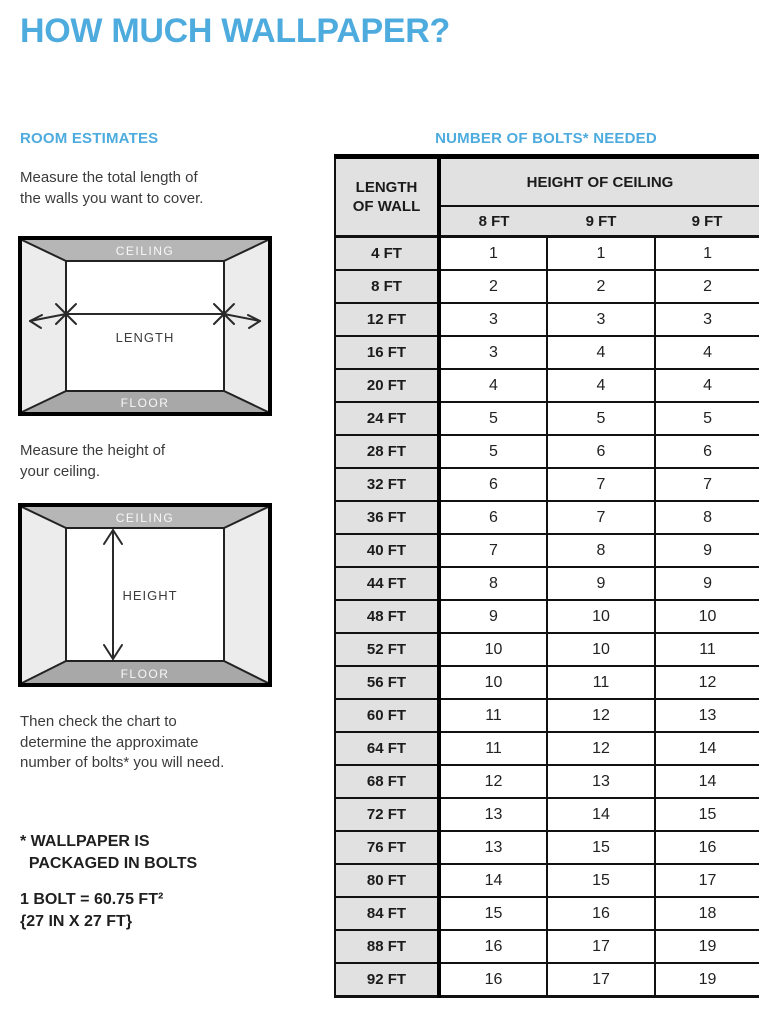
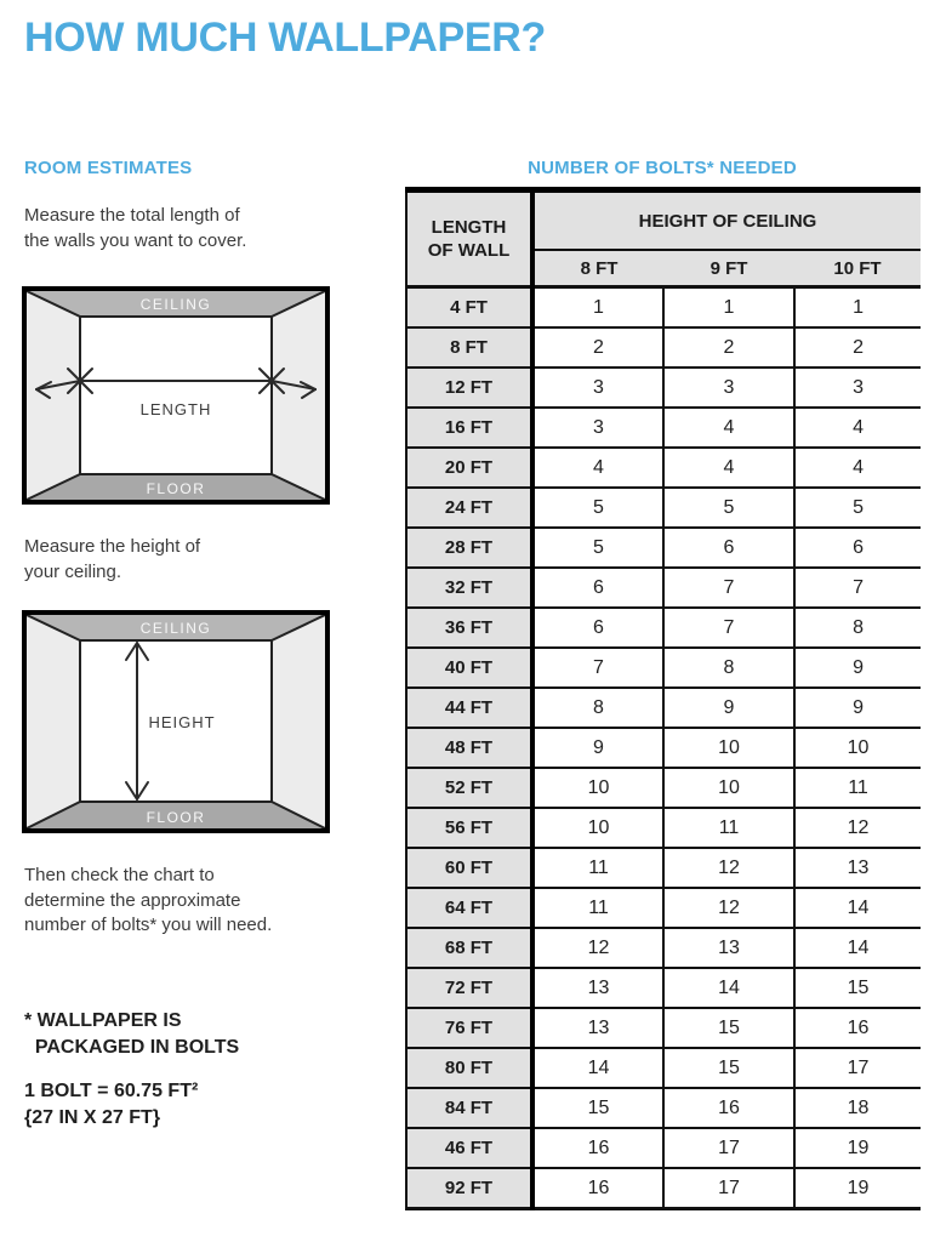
  HOW MUCH WALLPAPER?
  ROOM ESTIMATES
  Measure the total length of
  the walls you want to cover.
  CEILING
  FLOOR
  LENGTH
  Measure the height of
  your ceiling.
  CEILING
  FLOOR
  HEIGHT
  Then check the chart to
  determine the approximate
  number of bolts* you will need.
  * WALLPAPER IS
  PACKAGED IN BOLTS
  1 BOLT = 60.75 FT²
  {27 IN X 27 FT}
  NUMBER OF BOLTS* NEEDED
  LENGTH OF WALL	HEIGHT OF CEILING
- 8 FT	9 FT	9 FT
+ 8 FT	9 FT	10 FT
  4 FT	1	1	1
  8 FT	2	2	2
  12 FT	3	3	3
  16 FT	3	4	4
  20 FT	4	4	4
  24 FT	5	5	5
  28 FT	5	6	6
  32 FT	6	7	7
  36 FT	6	7	8
  40 FT	7	8	9
  44 FT	8	9	9
  48 FT	9	10	10
  52 FT	10	10	11
  56 FT	10	11	12
  60 FT	11	12	13
  64 FT	11	12	14
  68 FT	12	13	14
  72 FT	13	14	15
  76 FT	13	15	16
  80 FT	14	15	17
  84 FT	15	16	18
- 88 FT	16	17	19
+ 46 FT	16	17	19
  92 FT	16	17	19
